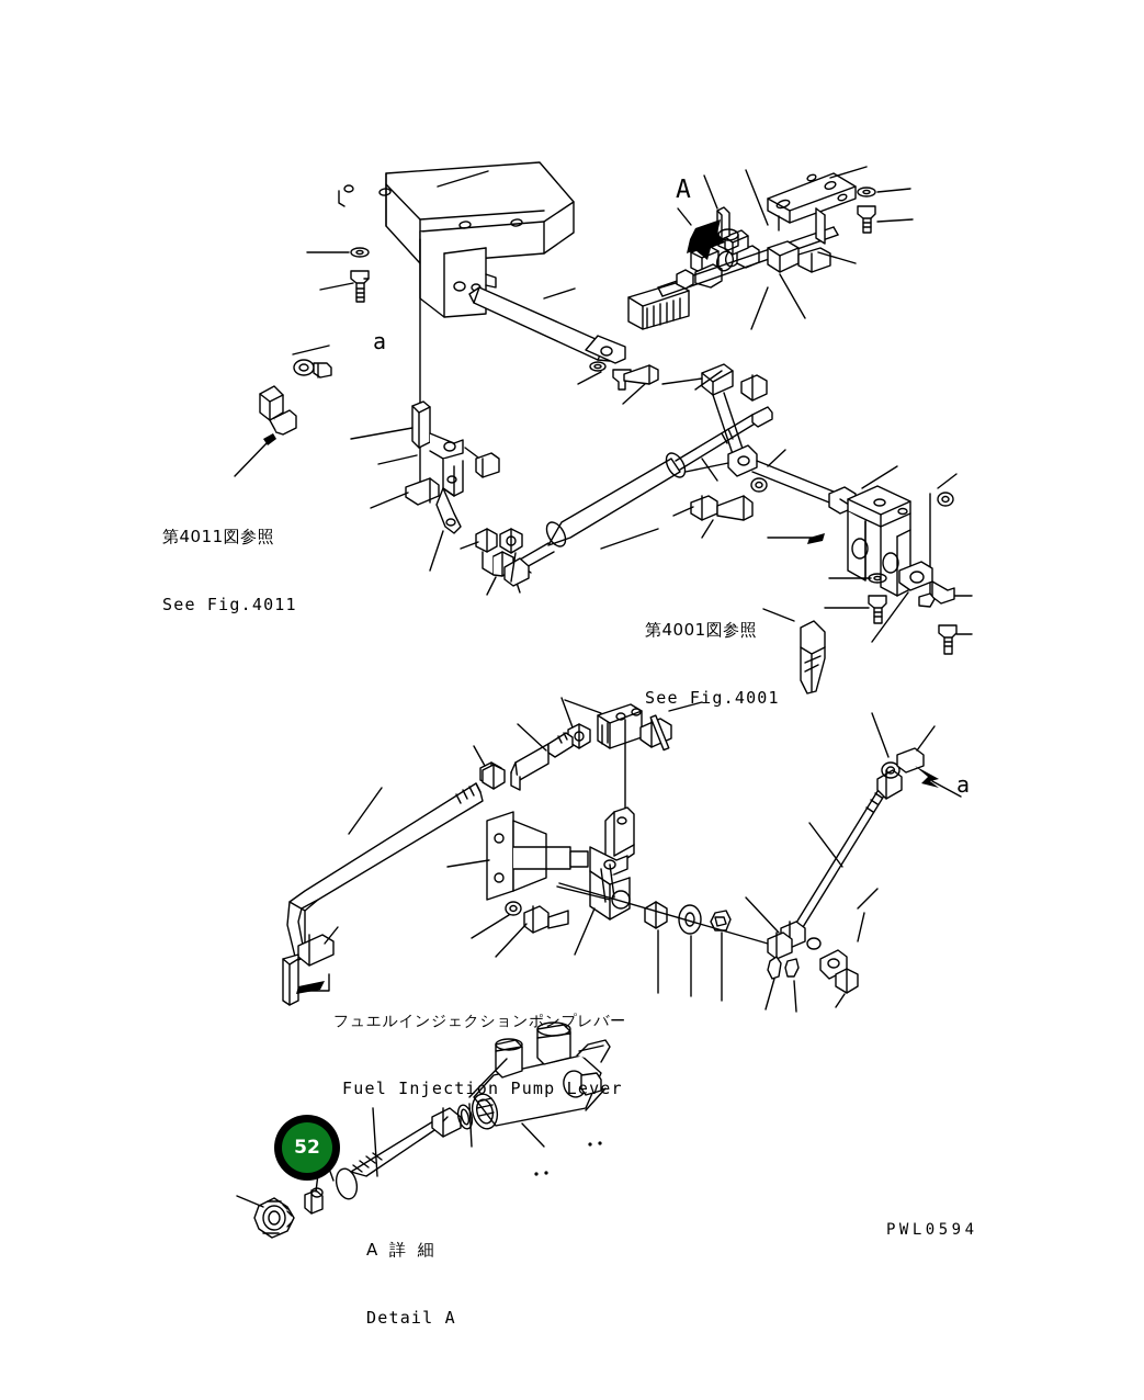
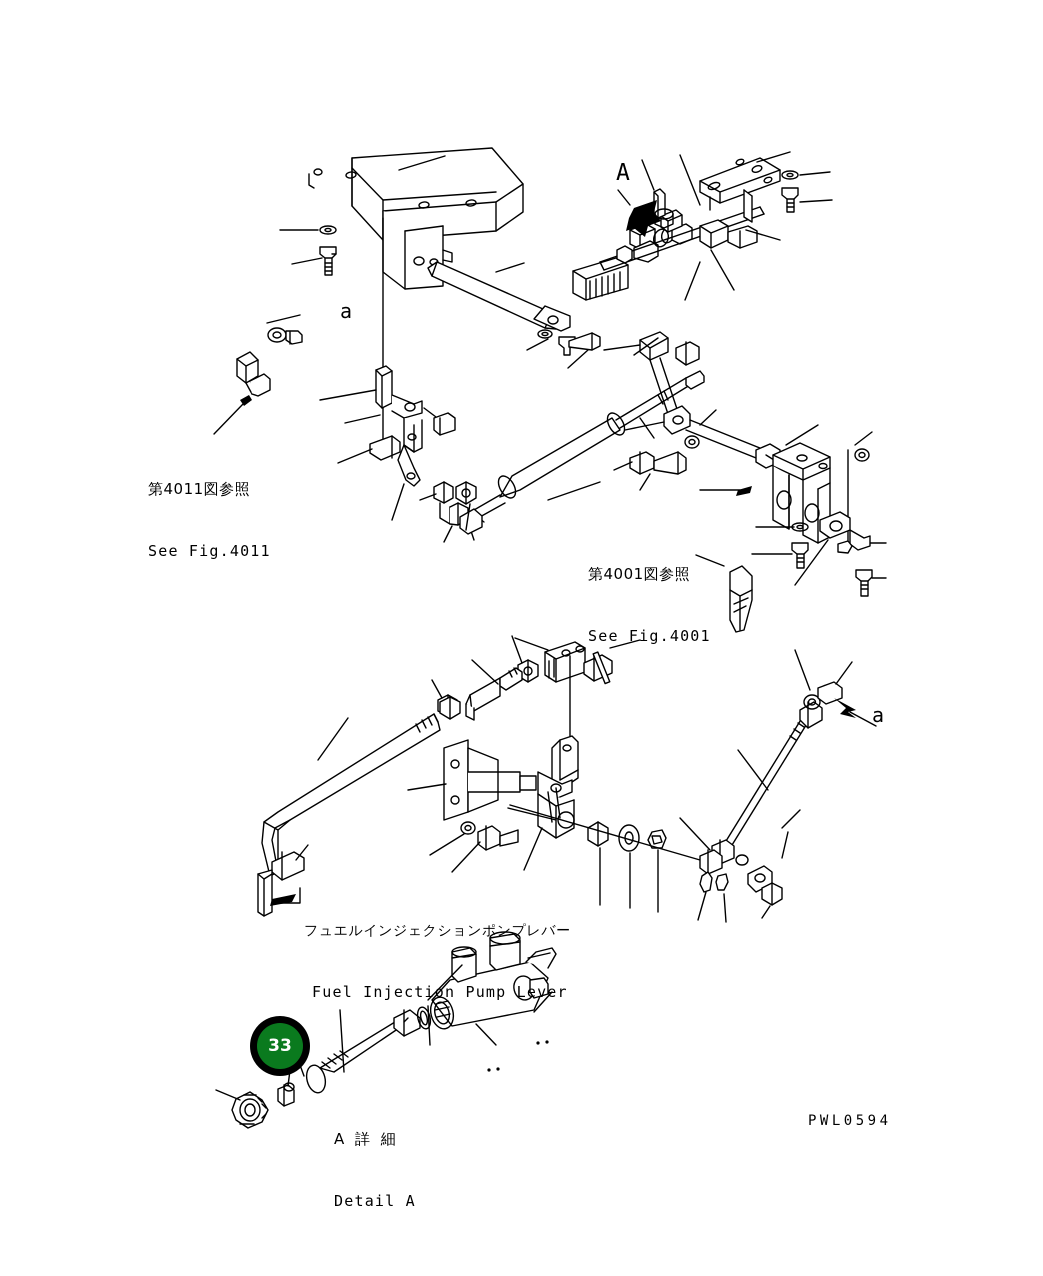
- 52
+ 33
  第4011図参照
  See Fig.4011
  第4001図参照
  See Fig.4001
  フュエルインジェクションポンプレバー
  Fuel Injection Pump Lever
  A 詳 細
  Detail A
  A
  a
  a
  PWL0594
